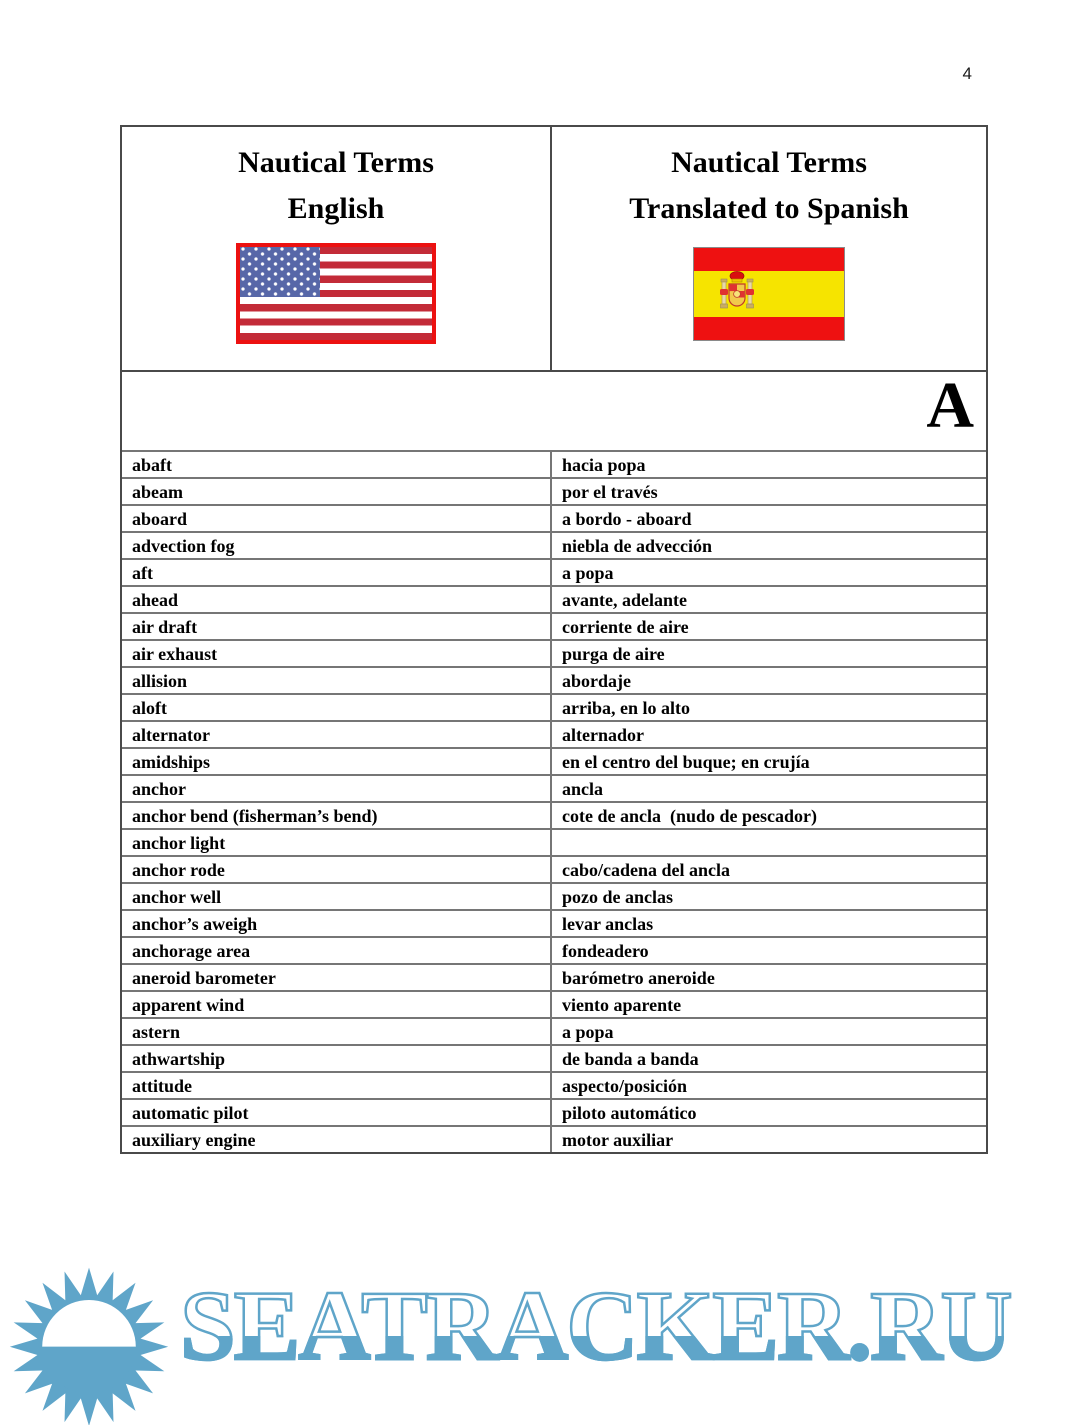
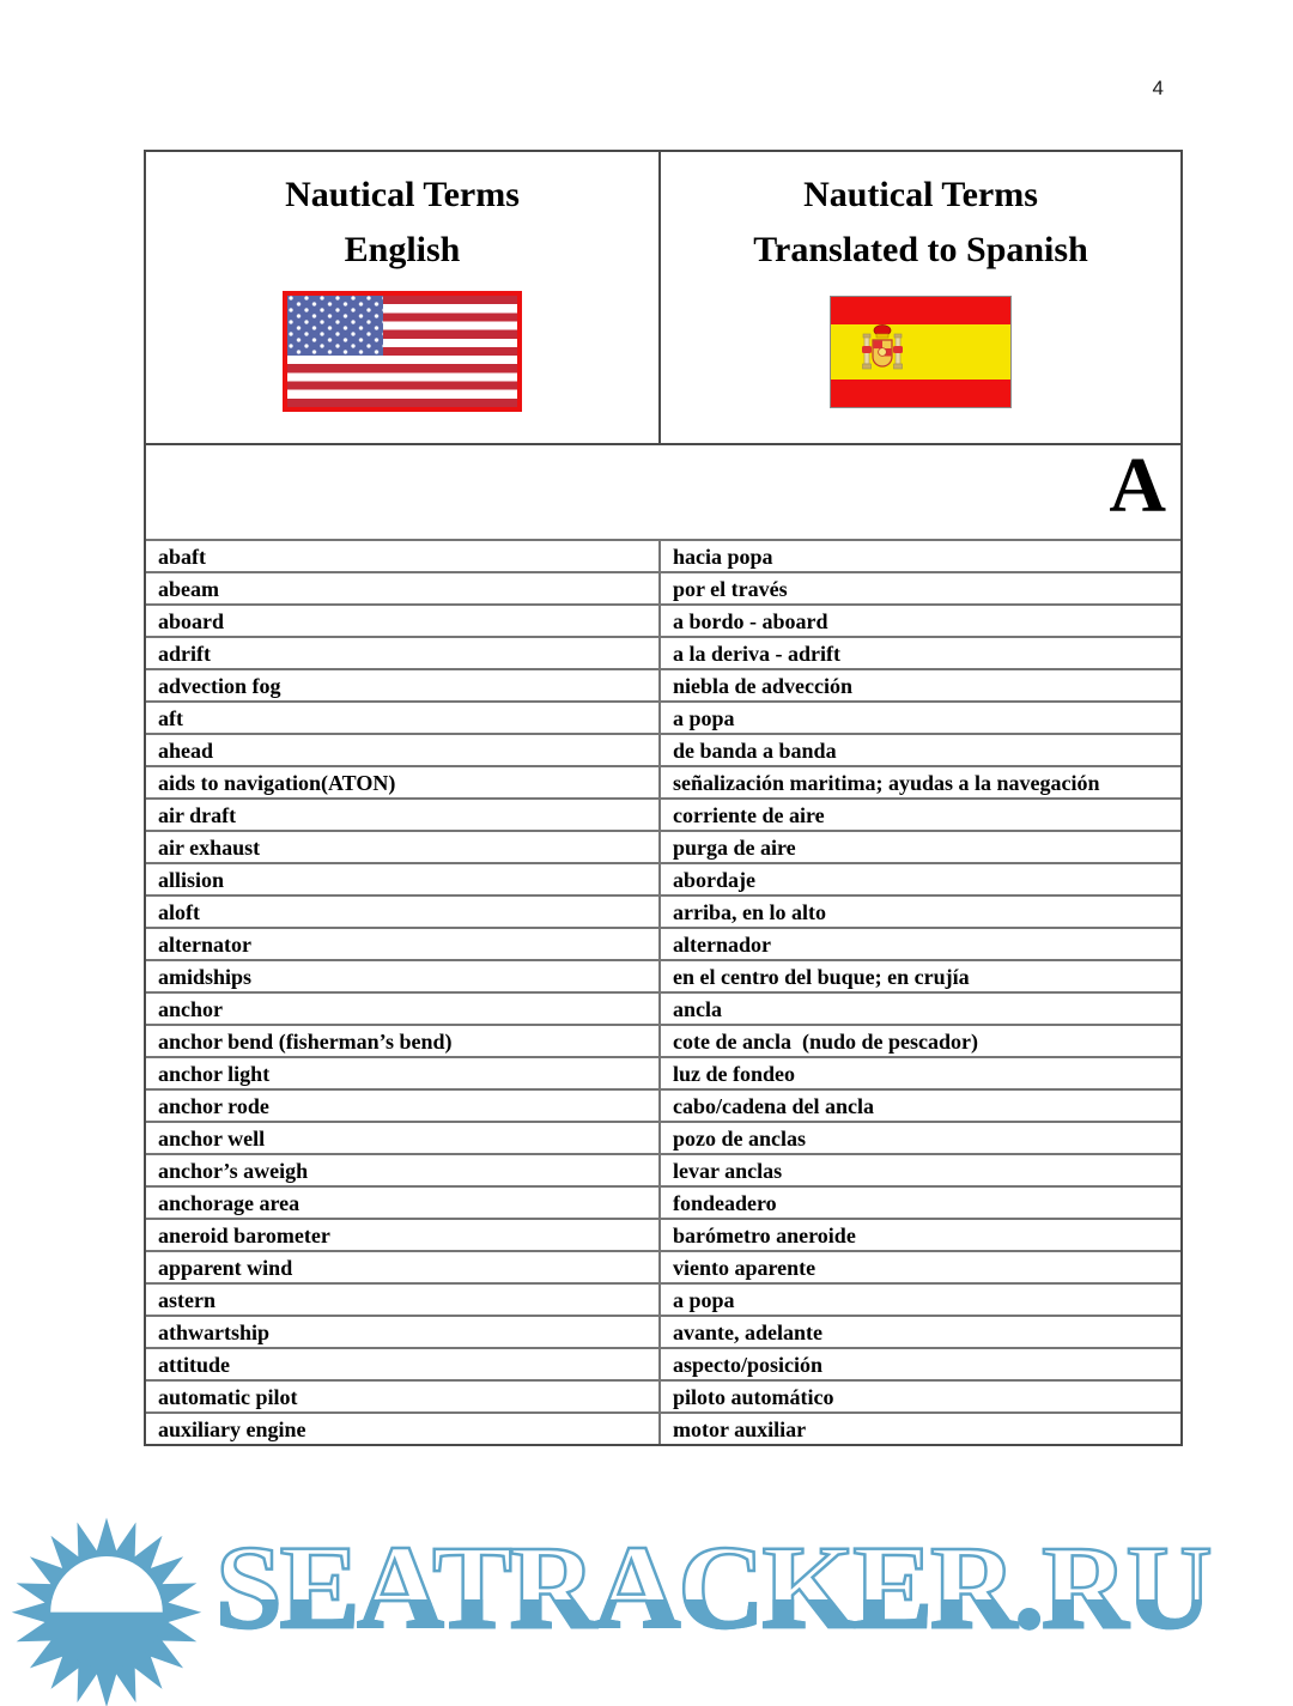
  4
  Nautical Terms
  English
  Nautical Terms
  Translated to Spanish
  A
  abaft
  hacia popa
  abeam
  por el través
  aboard
  a bordo - aboard
+ adrift
+ a la deriva - adrift
  advection fog
  niebla de advección
  aft
  a popa
  ahead
- avante, adelante
+ de banda a banda
+ aids to navigation(ATON)
+ señalización maritima; ayudas a la navegación
  air draft
  corriente de aire
  air exhaust
  purga de aire
  allision
  abordaje
  aloft
  arriba, en lo alto
  alternator
  alternador
  amidships
  en el centro del buque; en crujía
  anchor
  ancla
  anchor bend (fisherman’s bend)
  cote de ancla (nudo de pescador)
  anchor light
+ luz de fondeo
  anchor rode
  cabo/cadena del ancla
  anchor well
  pozo de anclas
  anchor’s aweigh
  levar anclas
  anchorage area
  fondeadero
  aneroid barometer
  barómetro aneroide
  apparent wind
  viento aparente
  astern
  a popa
  athwartship
- de banda a banda
+ avante, adelante
  attitude
  aspecto/posición
  automatic pilot
  piloto automático
  auxiliary engine
  motor auxiliar
  SEATRACKER.RU
